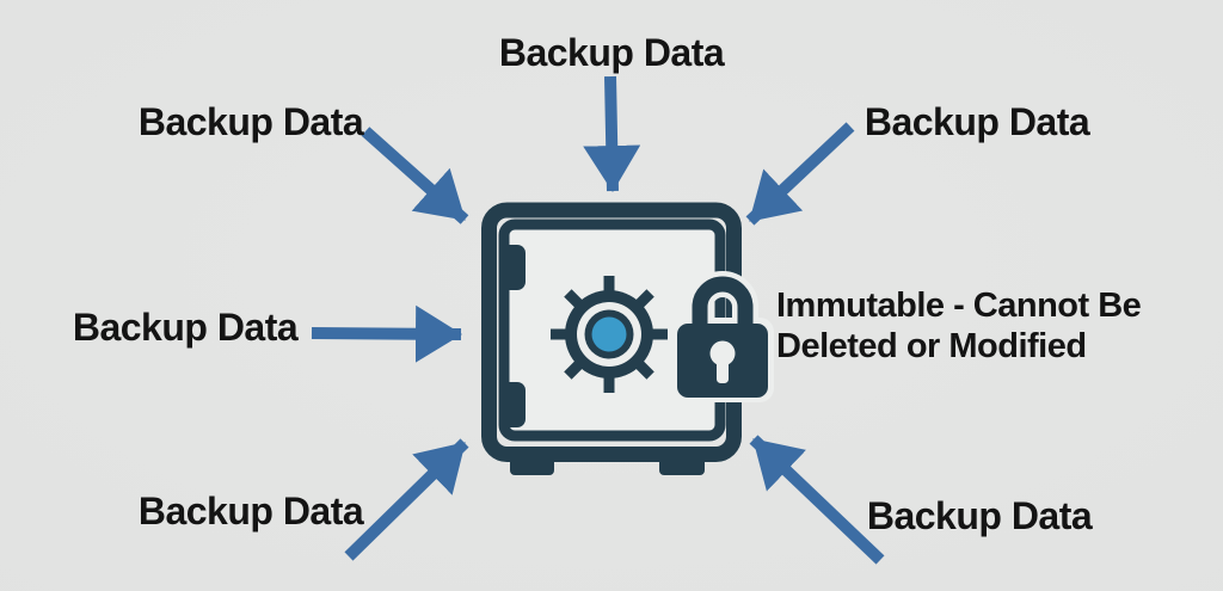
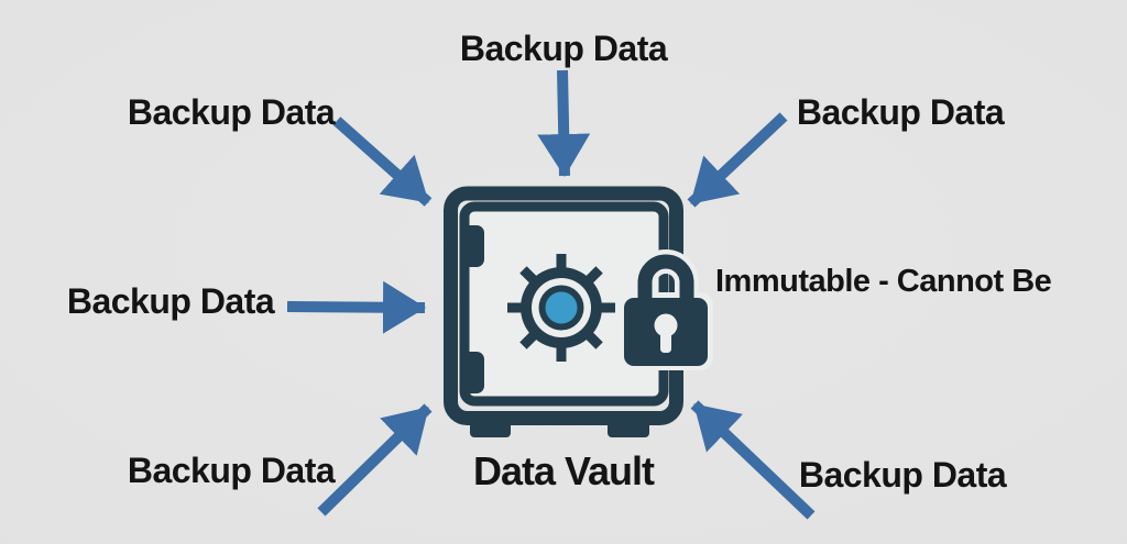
  Backup Data
  Backup Data
  Backup Data
  Backup Data
  Backup Data
  Backup Data
+ Data Vault
  Immutable - Cannot Be
- Deleted or Modified
